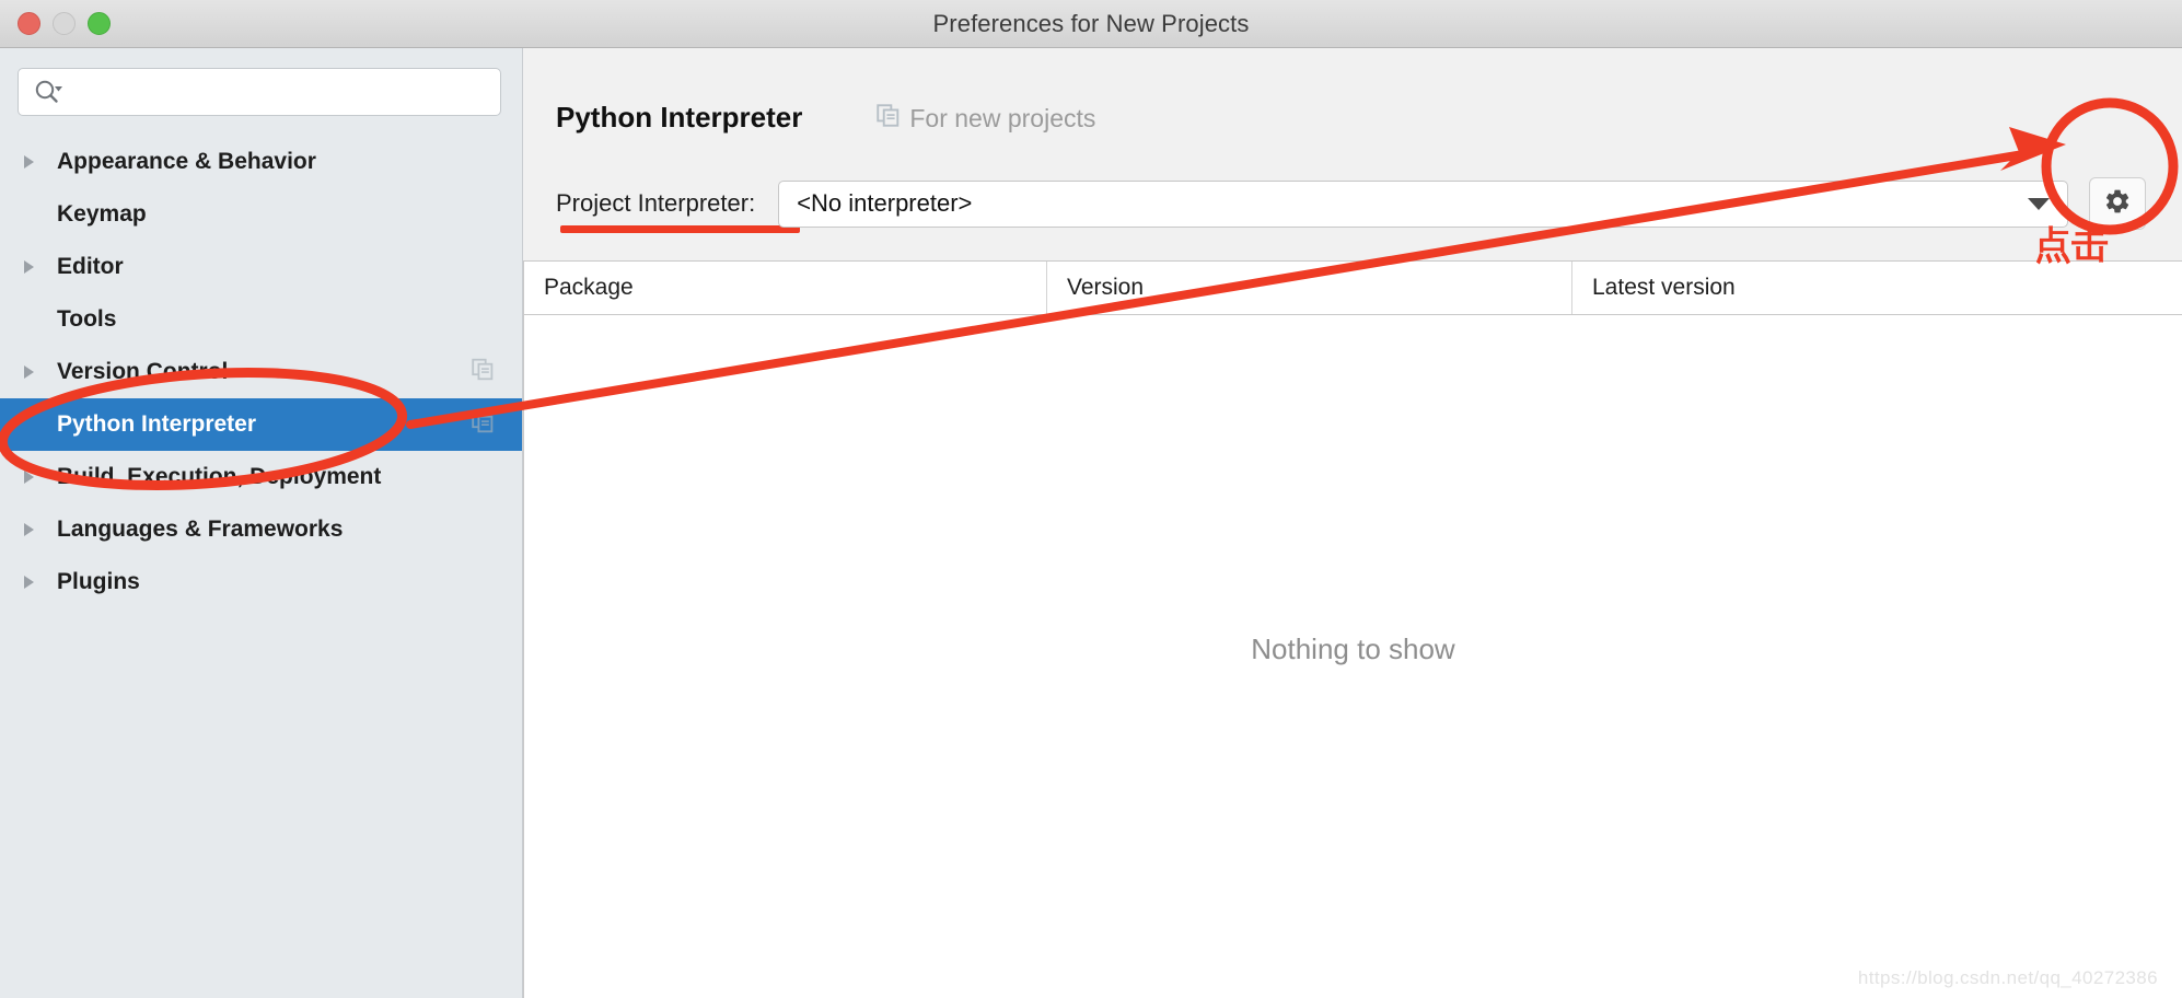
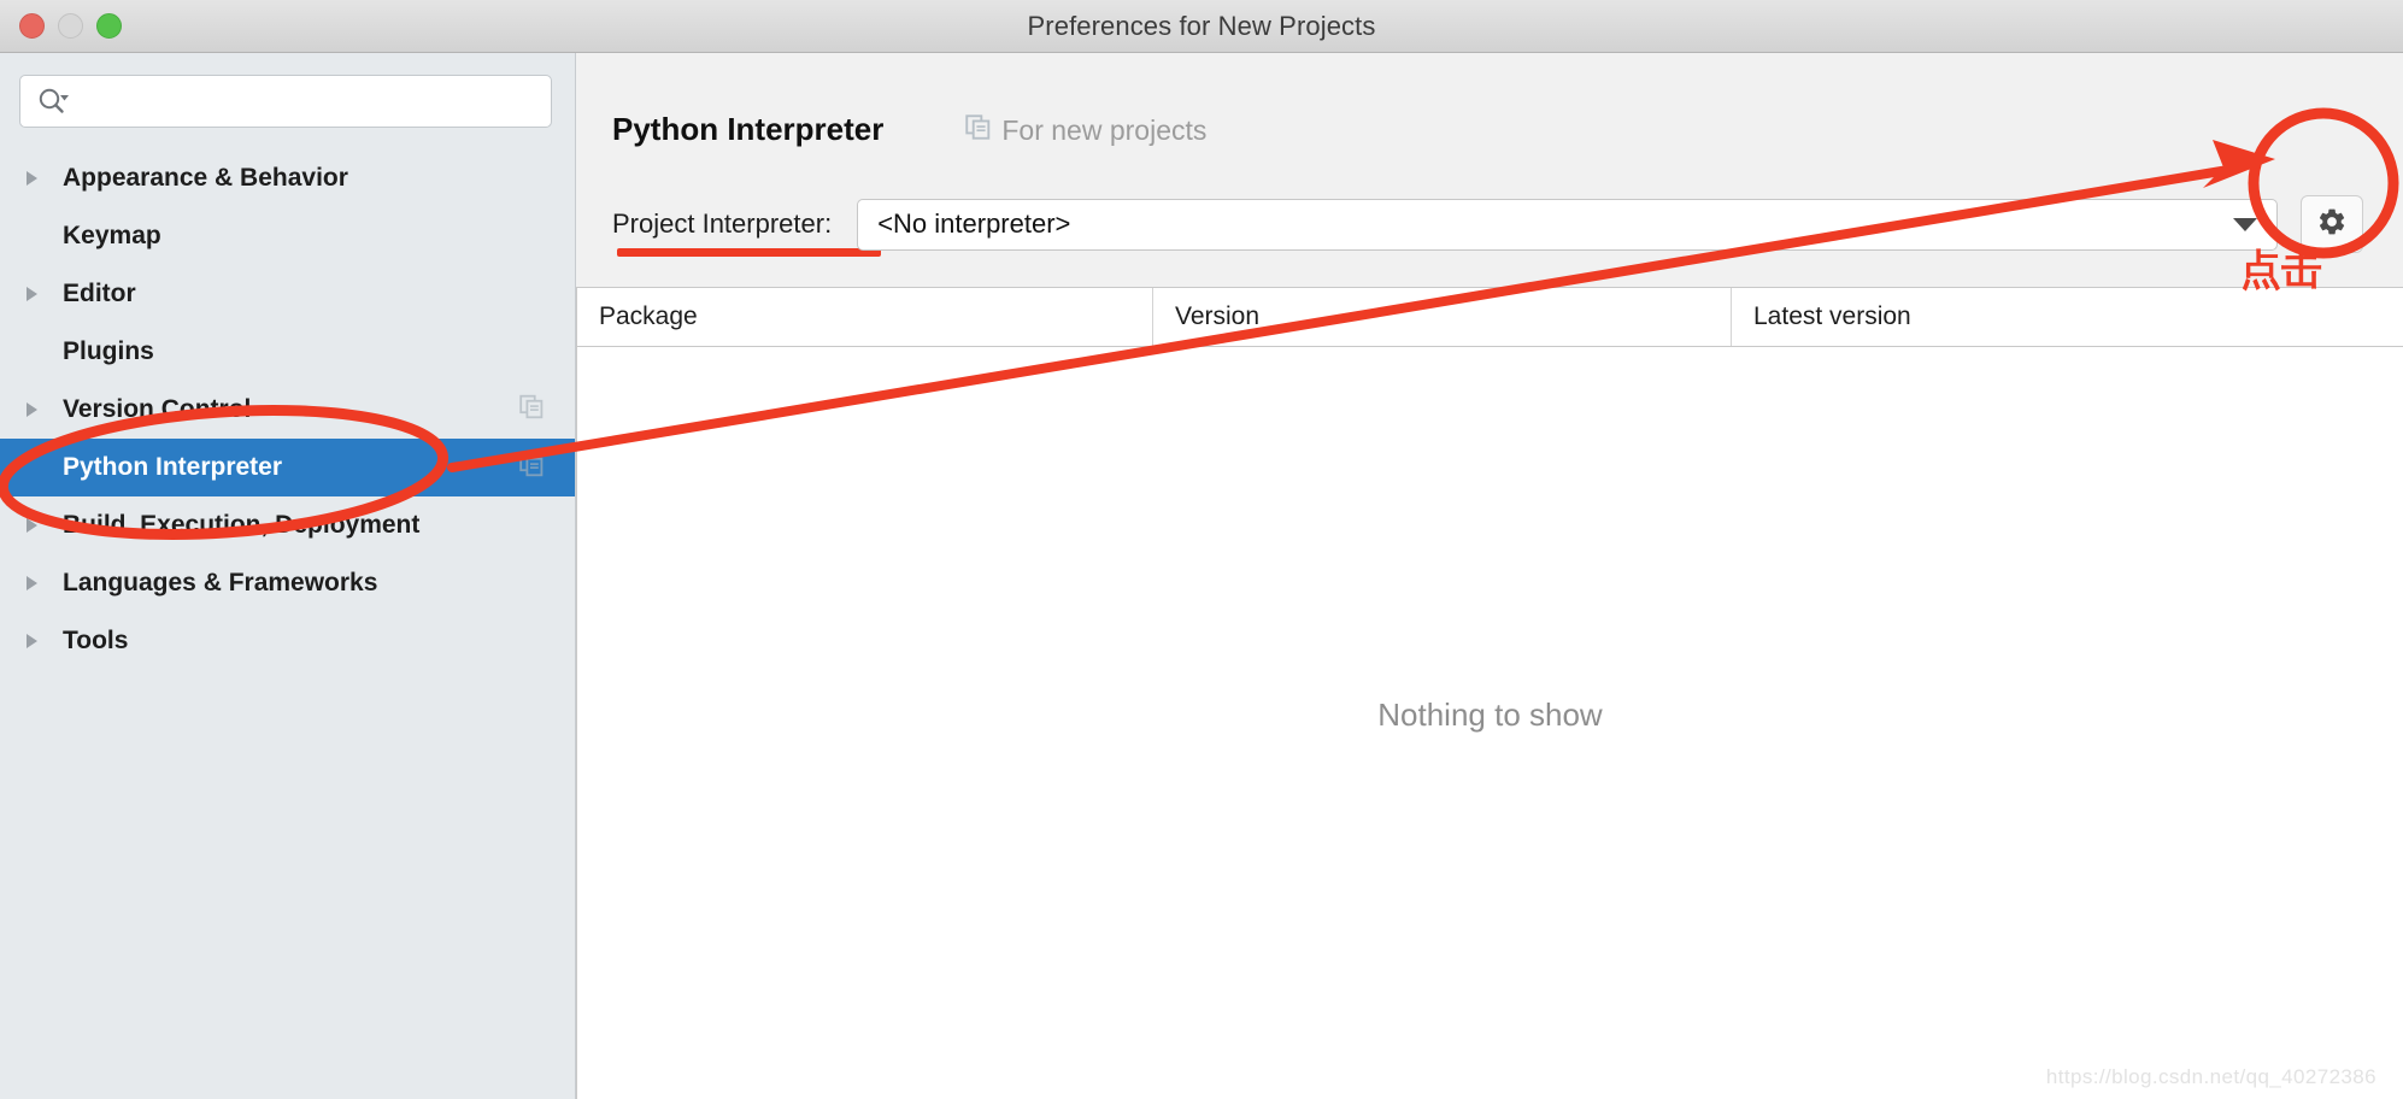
  Preferences for New Projects
  Appearance & Behavior
  Keymap
  Editor
- Tools
+ Plugins
  Python Interpreter
  ild, Executionloyment
  Languages & Frameworks
- Plugins
+ Tools
  Python Interpreter
  For new projects
  Project Interpreter:
  <No interpreter>
  Package
  Version
  Latest version
  Nothing to show
  https://blog.csdn.net/qq_40272386
  点击
